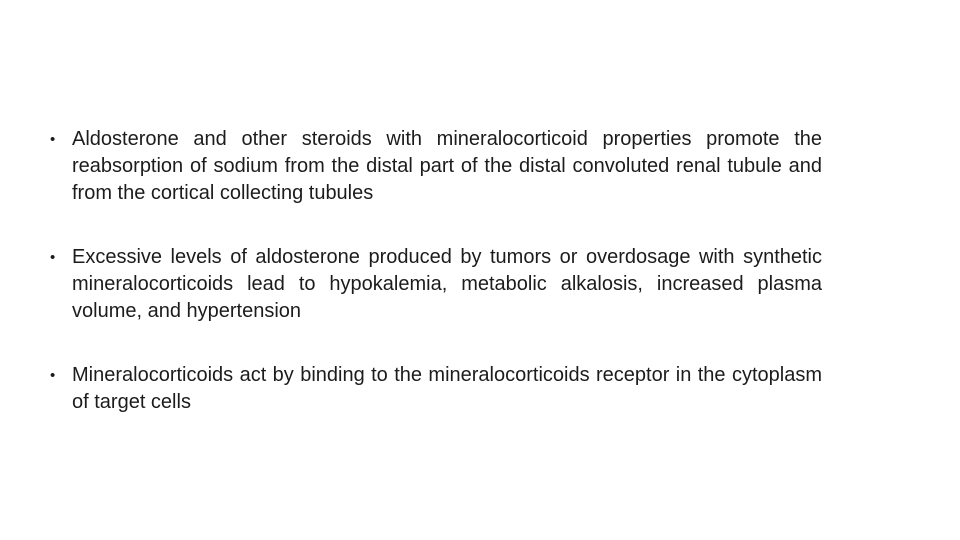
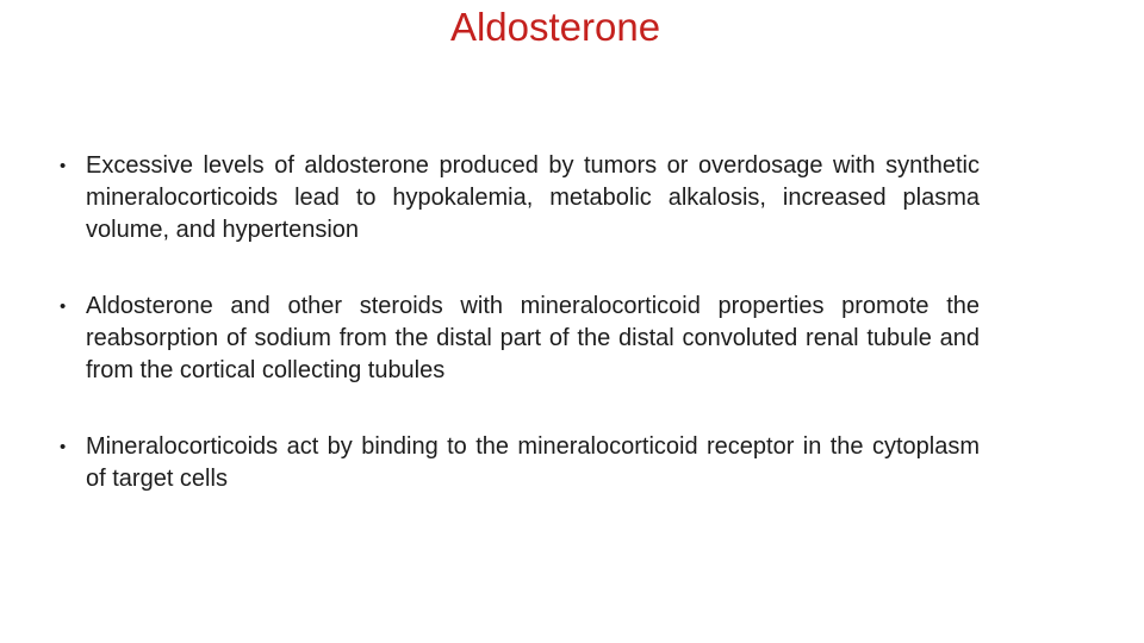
+ Aldosterone
  •
- Aldosterone and other steroids with mineralocorticoid properties promote the reabsorption of sodium from the distal part of the distal convoluted renal tubule and from the cortical collecting tubules
+ Excessive levels of aldosterone produced by tumors or overdosage with synthetic mineralocorticoids lead to hypokalemia, metabolic alkalosis, increased plasma volume, and hypertension
  •
- Excessive levels of aldosterone produced by tumors or overdosage with synthetic mineralocorticoids lead to hypokalemia, metabolic alkalosis, increased plasma volume, and hypertension
+ Aldosterone and other steroids with mineralocorticoid properties promote the reabsorption of sodium from the distal part of the distal convoluted renal tubule and from the cortical collecting tubules
  •
- Mineralocorticoids act by binding to the mineralocorticoids receptor in the cytoplasm of target cells
+ Mineralocorticoids act by binding to the mineralocorticoid receptor in the cytoplasm of target cells
